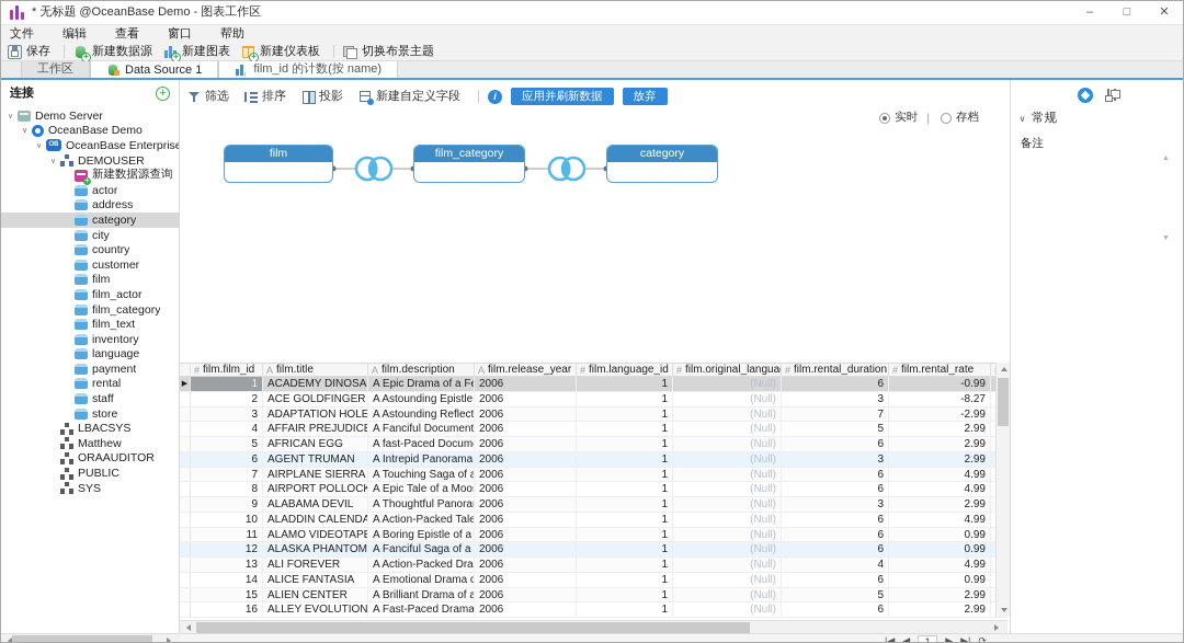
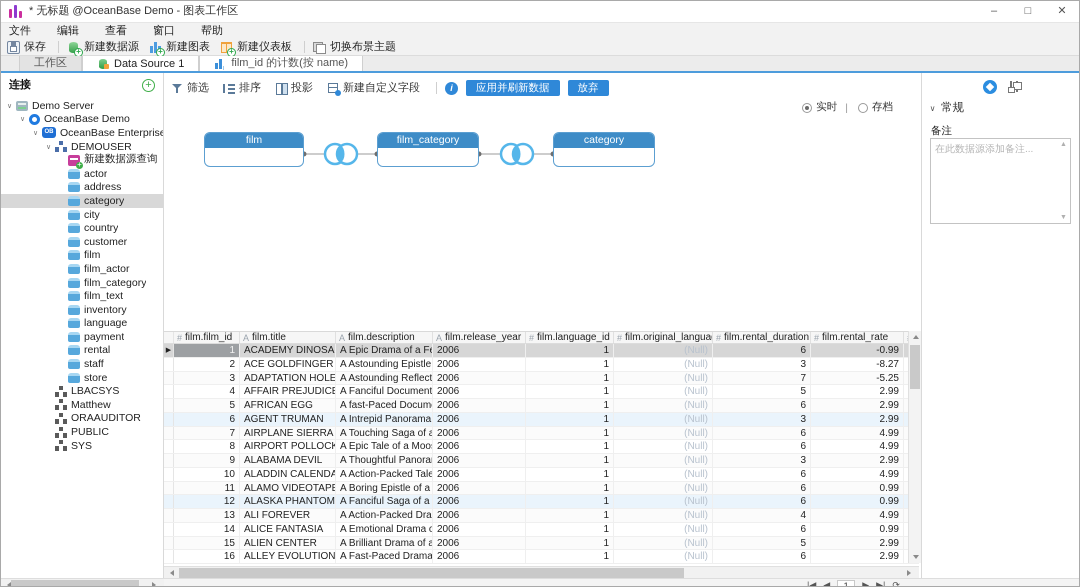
  * 无标题 @OceanBase Demo - 图表工作区
  –
  □
  ✕
  文件
  编辑
  查看
  窗口
  帮助
  保存
  新建数据源
  新建图表
  新建仪表板
  切换布景主题
  工作区
  Data Source 1
  film_id 的计数(按 name)
  连接
  +
  Demo Server
  OceanBase Demo
  OceanBase Enterprise
  DEMOUSER
  新建数据源查询
  actor
  address
  category
  city
  country
  customer
  film
  film_actor
  film_category
  film_text
  inventory
  language
  payment
  rental
  staff
  store
  LBACSYS
  Matthew
  ORAAUDITOR
  PUBLIC
  SYS
  筛选
  排序
  投影
  新建自定义字段
  i
  应用并刷新数据
  放弃
  实时
  |
  存档
  film
  film_category
  category
  #
  film.film_id
  A
  film.title
  A
  film.description
  A
  film.release_year
  #
  film.language_id
  #
  film.original_langua
  #
  film.rental_duration
  #
  film.rental_rate
  1
  ACADEMY DINOSA
  A Epic Drama of a Fe
  2006
  1
  (Null)
  6
  -0.99
  2
  ACE GOLDFINGER
  A Astounding Epistle
  2006
  1
  (Null)
  3
  -8.27
  3
  ADAPTATION HOLE
  A Astounding Reflect
  2006
  1
  (Null)
  7
- -2.99
+ -5.25
  4
  AFFAIR PREJUDICE
  A Fanciful Document
  2006
  1
  (Null)
  5
  2.99
  5
  AFRICAN EGG
  A fast-Paced Docum
  2006
  1
  (Null)
  6
  2.99
  6
  AGENT TRUMAN
  A Intrepid Panorama
  2006
  1
  (Null)
  3
  2.99
  7
  AIRPLANE SIERRA
  A Touching Saga of a
  2006
  1
  (Null)
  6
  4.99
  8
  AIRPORT POLLOCK
  A Epic Tale of a Moo
  2006
  1
  (Null)
  6
  4.99
  9
  ALABAMA DEVIL
  A Thoughtful Panora
  2006
  1
  (Null)
  3
  2.99
  10
  ALADDIN CALENDA
  A Action-Packed Tale
  2006
  1
  (Null)
  6
  4.99
  11
  ALAMO VIDEOTAPE
  A Boring Epistle of a
  2006
  1
  (Null)
  6
  0.99
  12
  ALASKA PHANTOM
  A Fanciful Saga of a
  2006
  1
  (Null)
  6
  0.99
  13
  ALI FOREVER
  A Action-Packed Dra
  2006
  1
  (Null)
  4
  4.99
  14
  ALICE FANTASIA
  A Emotional Drama o
  2006
  1
  (Null)
  6
  0.99
  15
  ALIEN CENTER
  A Brilliant Drama of a
  2006
  1
  (Null)
  5
  2.99
  16
  ALLEY EVOLUTION
  A Fast-Paced Drama
  2006
  1
  (Null)
  6
  2.99
  ∨
  常规
  备注
+ 在此数据源添加备注...
  |◀
  ◀
  ▶
  ▶|
  ⟳
